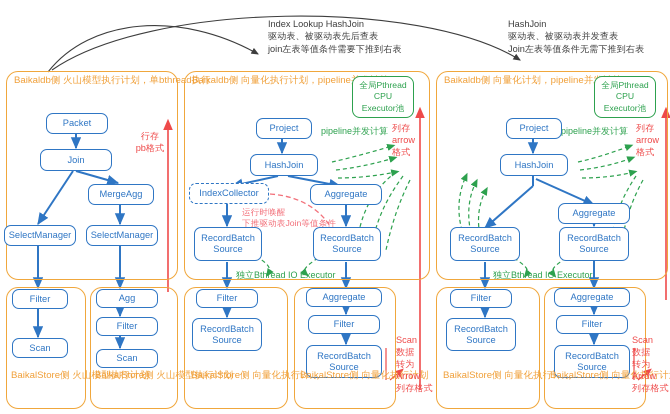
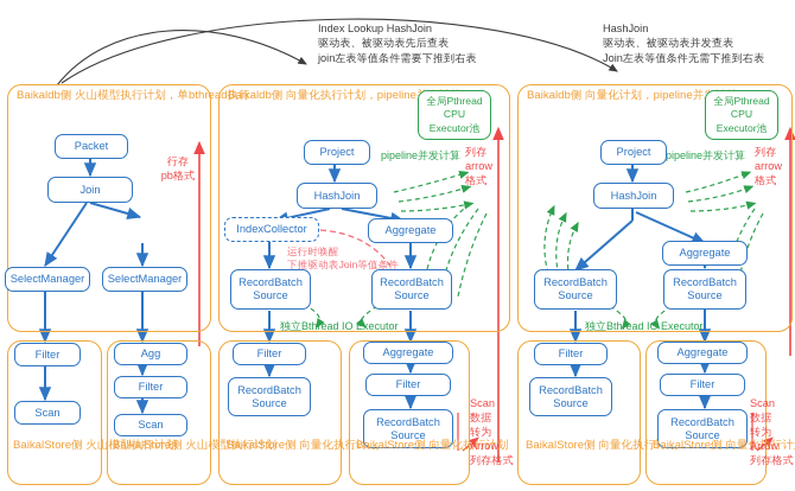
  Index Lookup HashJoin
  驱动表、被驱动表先后查表
  join左表等值条件需要下推到右表
  HashJoin
  驱动表、被驱动表并发查表
  Join左表等值条件无需下推到右表
  Baikaldb侧 火山模型执行计划，单bthread执行
  Packet
  Join
- MergeAgg
  SelectManager
  SelectManager
  行存
  pb格式
  Filter
  Scan
  BaikalStore侧 火山模型执行计划
  Agg
  Filter
  Scan
  BaikalStore侧 火山模型执行计划
  Baikaldb侧 向量化执行计划，pipeline
  全局Pthread
  CPU
  Executor池
  pipeline并发计算
  Project
  HashJoin
  IndexCollector
  Aggregate
  RecordBatch
  Source
  RecordBatch
  Source
  运行时唤醒
  下推驱动表Join等值条件
  独立Bthread IO Executor
  列存
  arrow
  格式
  Filter
  RecordBatch
  Source
  BaikalStore侧 向量化执行计
  Aggregate
  Filter
  RecordBatch
  Source
  BaikalStore侧 向量化执行计划
  Scan
  数据
  转为
  Arrow
  列存格式
  Baikaldb侧 向量化计划，pipeline并
  全局Pthread
  CPU
  Executor池
  pipeline并发计算
  Project
  HashJoin
  Aggregate
  RecordBatch
  Source
  RecordBatch
  Source
  独立Bthread IO Executor
  列存
  arrow
  格式
  Filter
  RecordBatch
  Source
  BaikalStore侧 向量化执行
  Aggregate
  Filter
  RecordBatch
  Source
  BaikalStore侧 向量化执行计
  Scan
  数据
  转为
  Arrow
  列存格式
